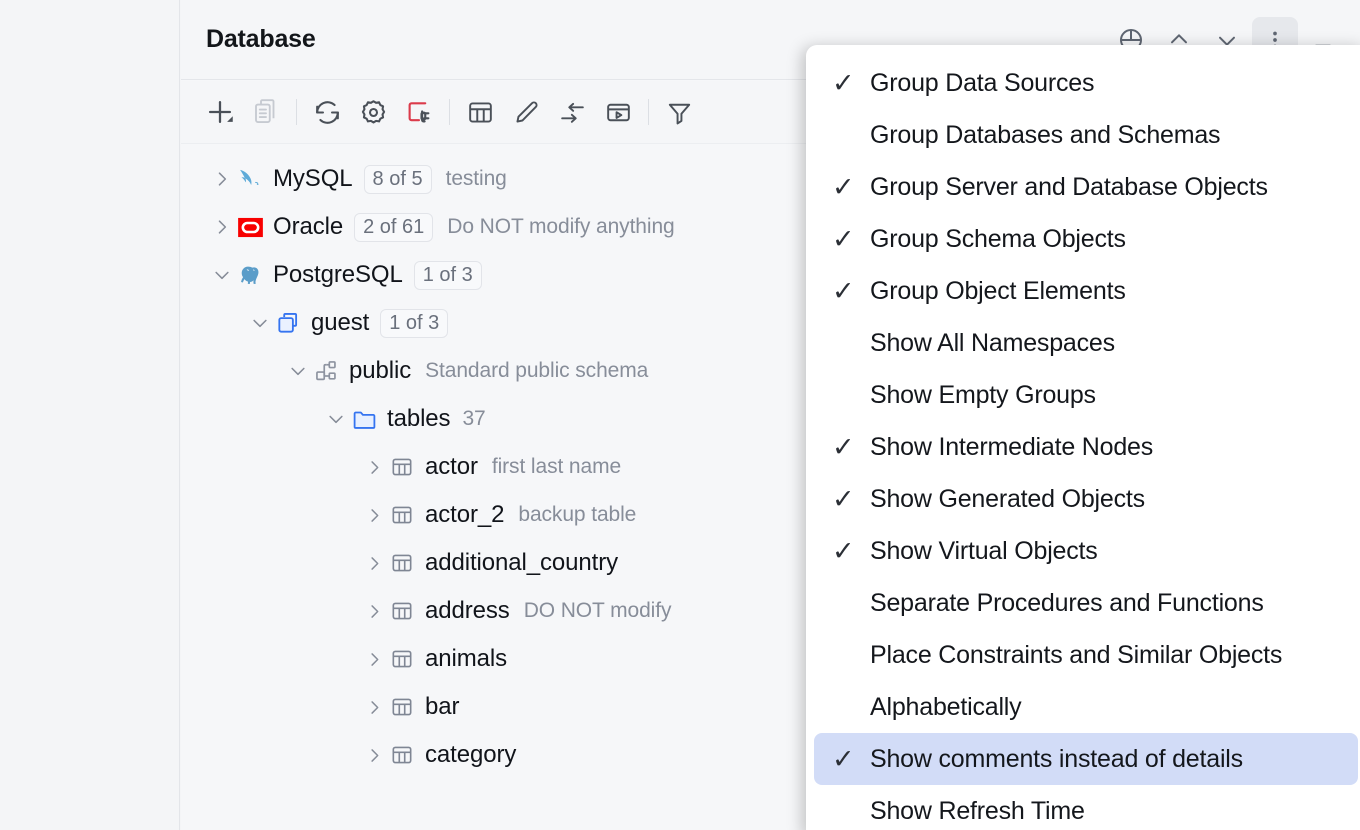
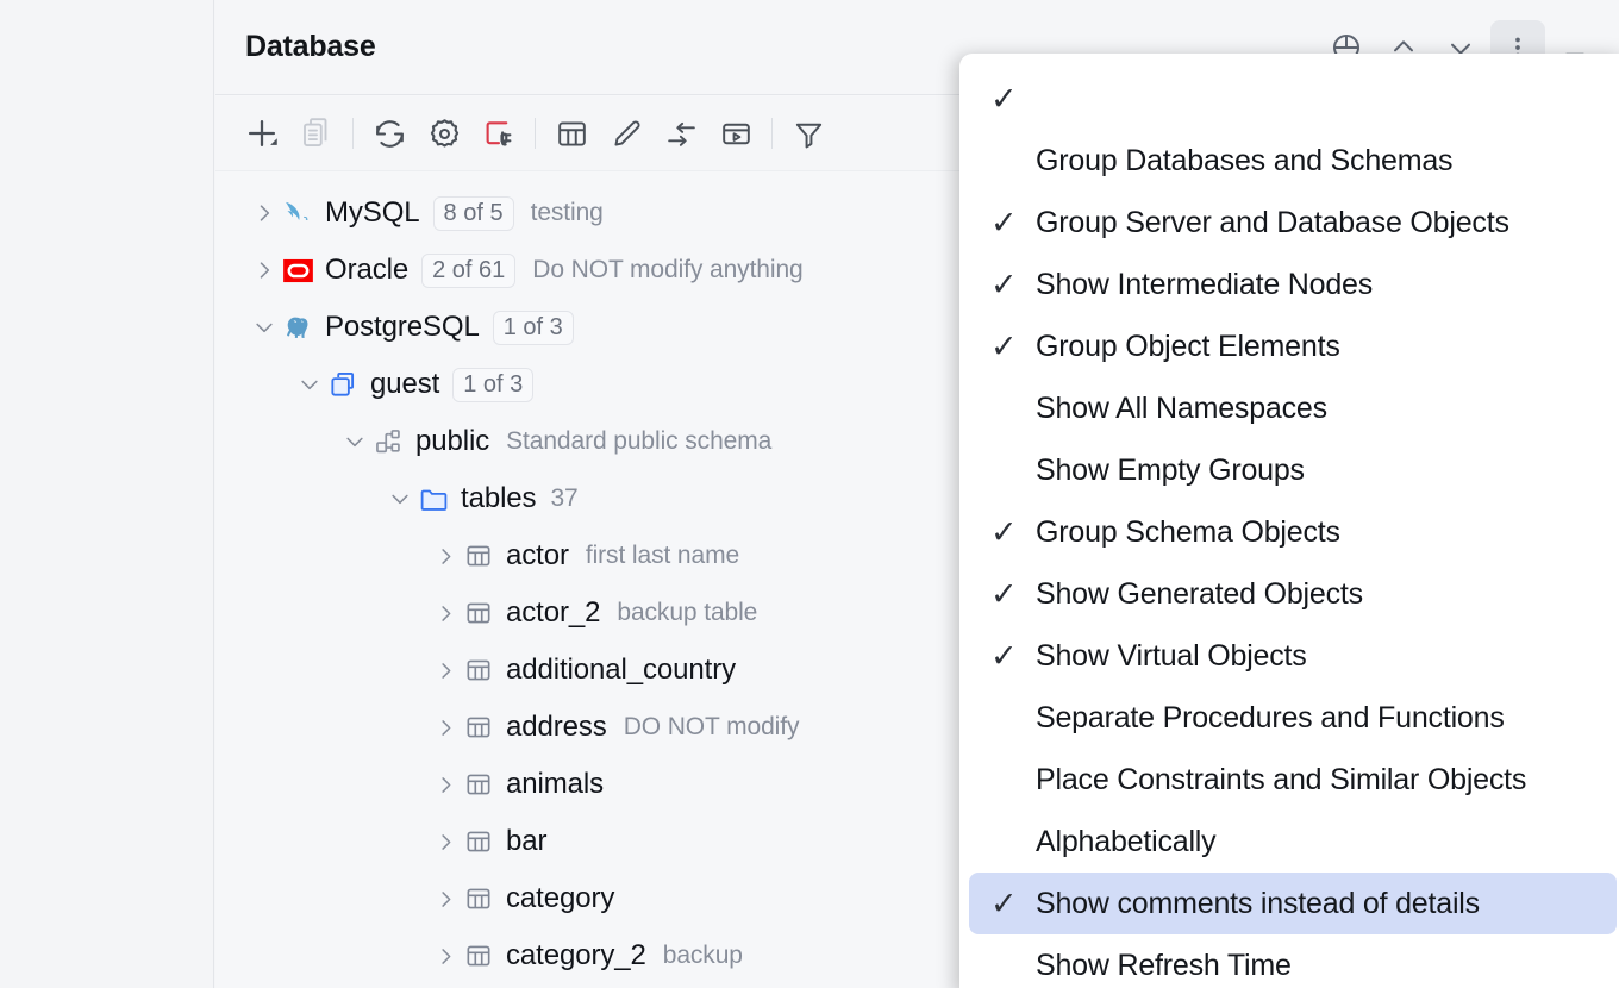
  Database
  MySQL
  8 of 5
  testing
  Oracle
  2 of 61
  Do NOT modify anything
  PostgreSQL
  1 of 3
  guest
  1 of 3
  public
  Standard public schema
  tables
  37
  actor
  first last name
  actor_2
  backup table
  additional_country
  address
  DO NOT modify
  animals
  bar
  category
+ category_2
+ backup
  ✓
- Group Data Sources
  Group Databases and Schemas
  ✓
  Group Server and Database Objects
  ✓
- Group Schema Objects
+ Show Intermediate Nodes
  ✓
  Group Object Elements
  Show All Namespaces
  Show Empty Groups
  ✓
- Show Intermediate Nodes
+ Group Schema Objects
  ✓
  Show Generated Objects
  ✓
  Show Virtual Objects
  Separate Procedures and Functions
  Place Constraints and Similar Objects
  Alphabetically
  ✓
  Show comments instead of details
  Show Refresh Time
